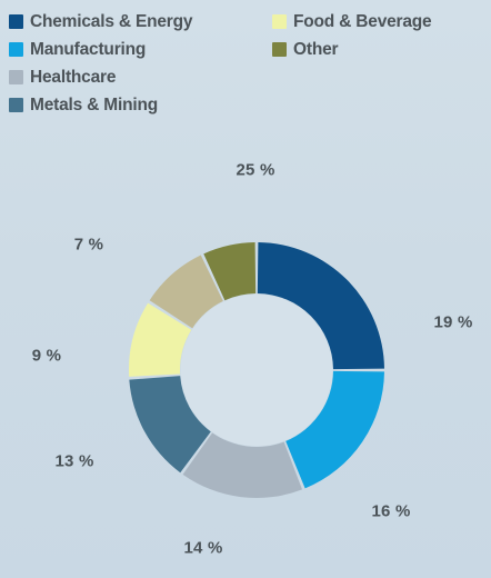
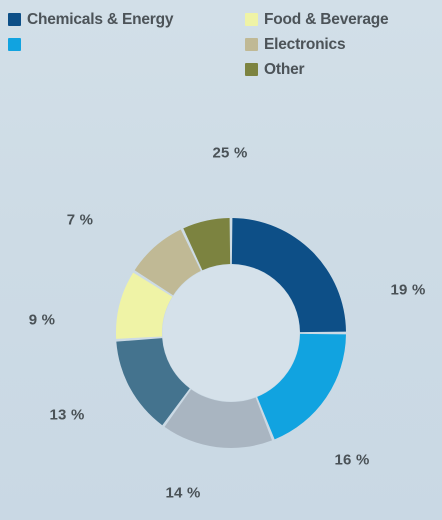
  Chemicals & Energy
- Manufacturing
- Healthcare
- Metals & Mining
  Food & Beverage
+ Electronics
  Other
  25 %
  19 %
  16 %
  14 %
  13 %
  9 %
  7 %
